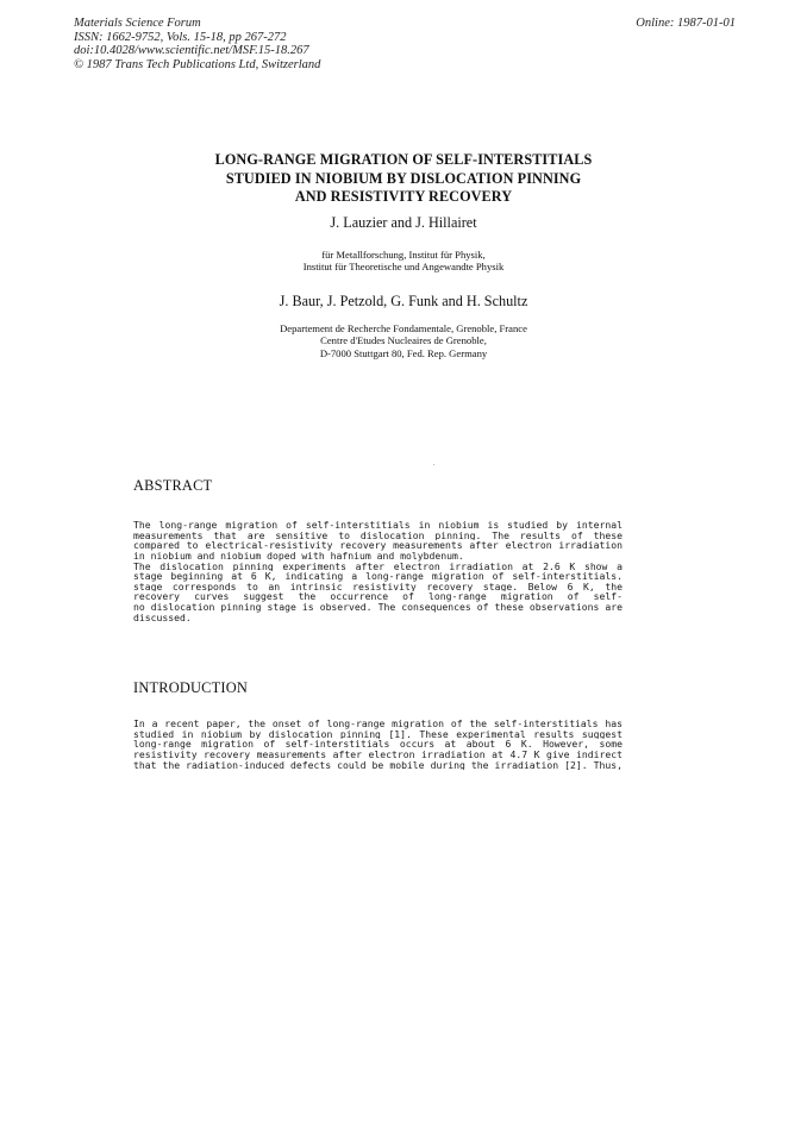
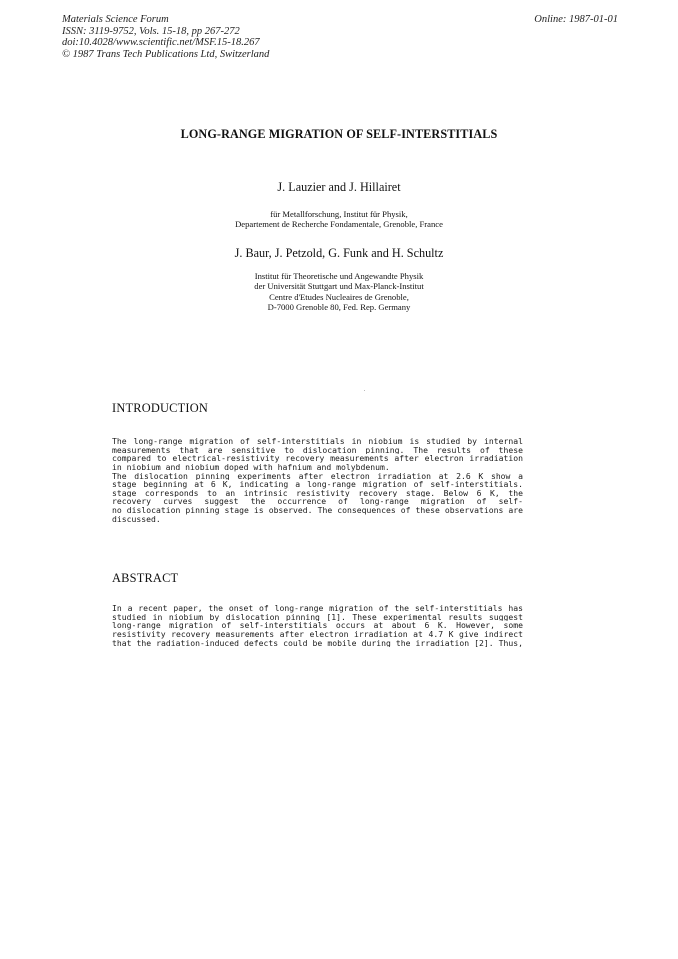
  Materials Science Forum
- ISSN: 1662-9752, Vols. 15-18, pp 267-272
+ ISSN: 3119-9752, Vols. 15-18, pp 267-272
  doi:10.4028/www.scientific.net/MSF.15-18.267
  © 1987 Trans Tech Publications Ltd, Switzerland
  Online: 1987-01-01
  LONG-RANGE MIGRATION OF SELF-INTERSTITIALS
- STUDIED IN NIOBIUM BY DISLOCATION PINNING
- AND RESISTIVITY RECOVERY
  J. Lauzier and J. Hillairet
  für Metallforschung, Institut für Physik,
- Institut für Theoretische und Angewandte Physik
+ Departement de Recherche Fondamentale, Grenoble, France
  J. Baur, J. Petzold, G. Funk and H. Schultz
- Departement de Recherche Fondamentale, Grenoble, France
+ Institut für Theoretische und Angewandte Physik
+ der Universität Stuttgart und Max-Planck-Institut
  Centre d'Etudes Nucleaires de Grenoble,
- D-7000 Stuttgart 80, Fed. Rep. Germany
+ D-7000 Grenoble 80, Fed. Rep. Germany
- ABSTRACT
+ INTRODUCTION
  The long-range migration of self-interstitials in niobium is studied by internal
  measurements that are sensitive to dislocation pinning. The results of these
  compared to electrical-resistivity recovery measurements after electron irradiation
  in niobium and niobium doped with hafnium and molybdenum.
  The dislocation pinning experiments after electron irradiation at 2.6 K show a
  stage beginning at 6 K, indicating a long-range migration of self-interstitials.
  stage corresponds to an intrinsic resistivity recovery stage. Below 6 K, the
  recovery curves suggest the occurrence of long-range migration of self-
  no dislocation pinning stage is observed. The consequences of these observations are
  discussed.
- INTRODUCTION
+ ABSTRACT
  In a recent paper, the onset of long-range migration of the self-interstitials has
  studied in niobium by dislocation pinning [1]. These experimental results suggest
  long-range migration of self-interstitials occurs at about 6 K. However, some
  resistivity recovery measurements after electron irradiation at 4.7 K give indirect
  that the radiation-induced defects could be mobile during the irradiation [2]. Thus,
